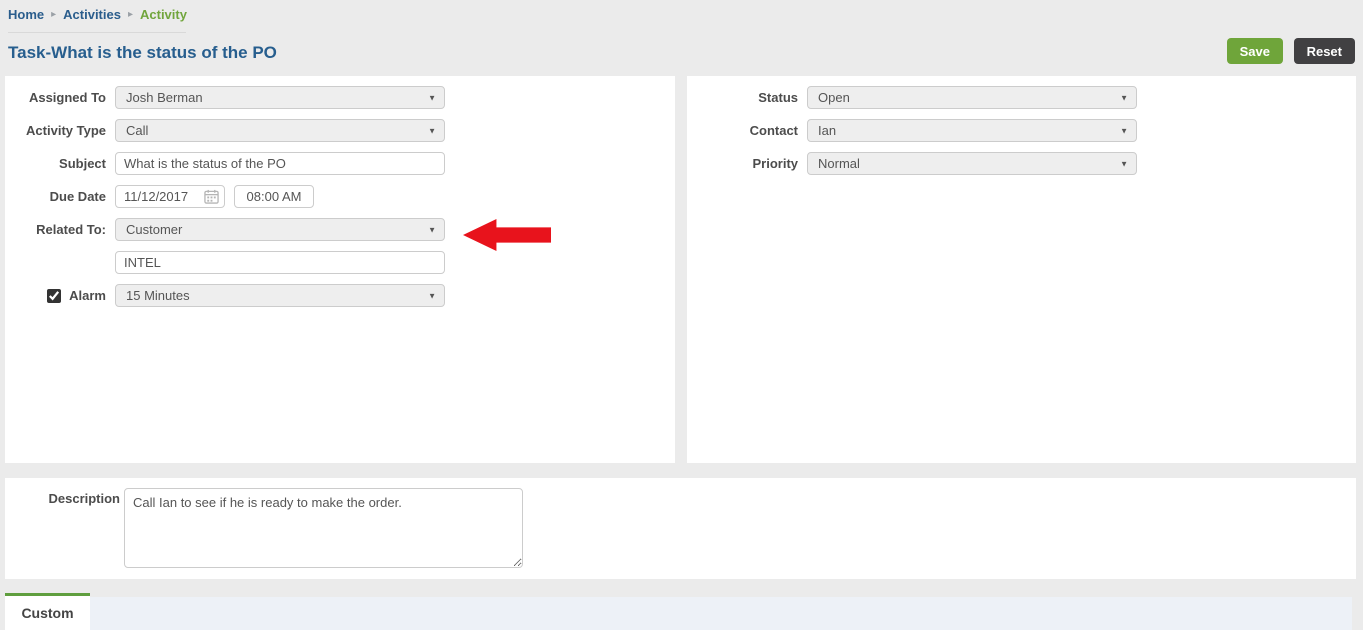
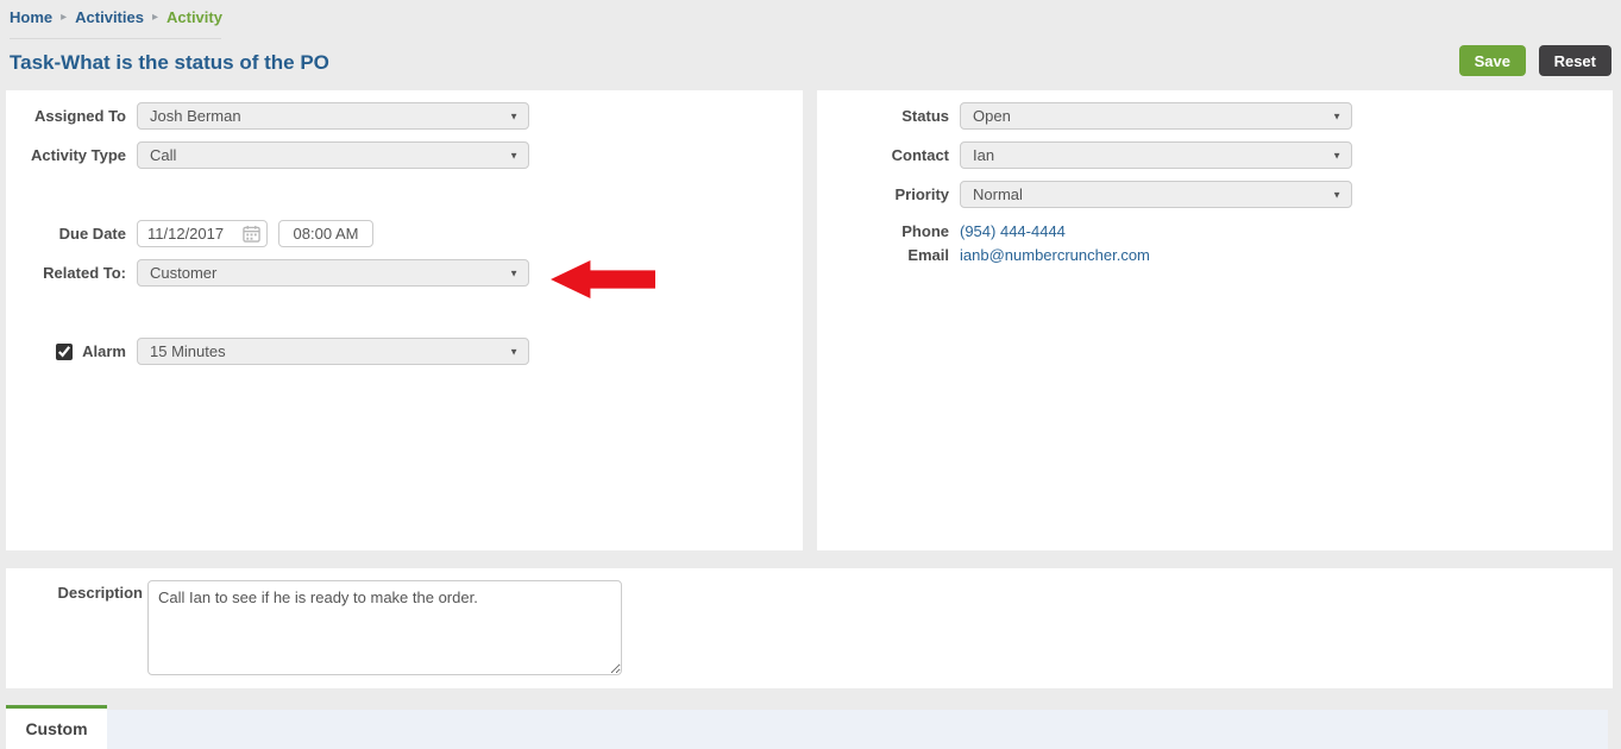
  Home
  ▸
  Activities
  ▸
  Activity
  Task-What is the status of the PO
  Save
  Reset
  Assigned To
  Josh Berman
  ▼
  Activity Type
  Call
  ▼
- Subject
- What is the status of the PO
  Due Date
  11/12/2017
  08:00 AM
  Related To:
  Customer
  ▼
- INTEL
  Alarm
  15 Minutes
  ▼
  Status
  Open
  ▼
  Contact
  Ian
  ▼
  Priority
  Normal
  ▼
+ Phone
+ (954) 444-4444
+ Email
+ ianb@numbercruncher.com
  Description
  Call Ian to see if he is ready to make the order.
  Custom
